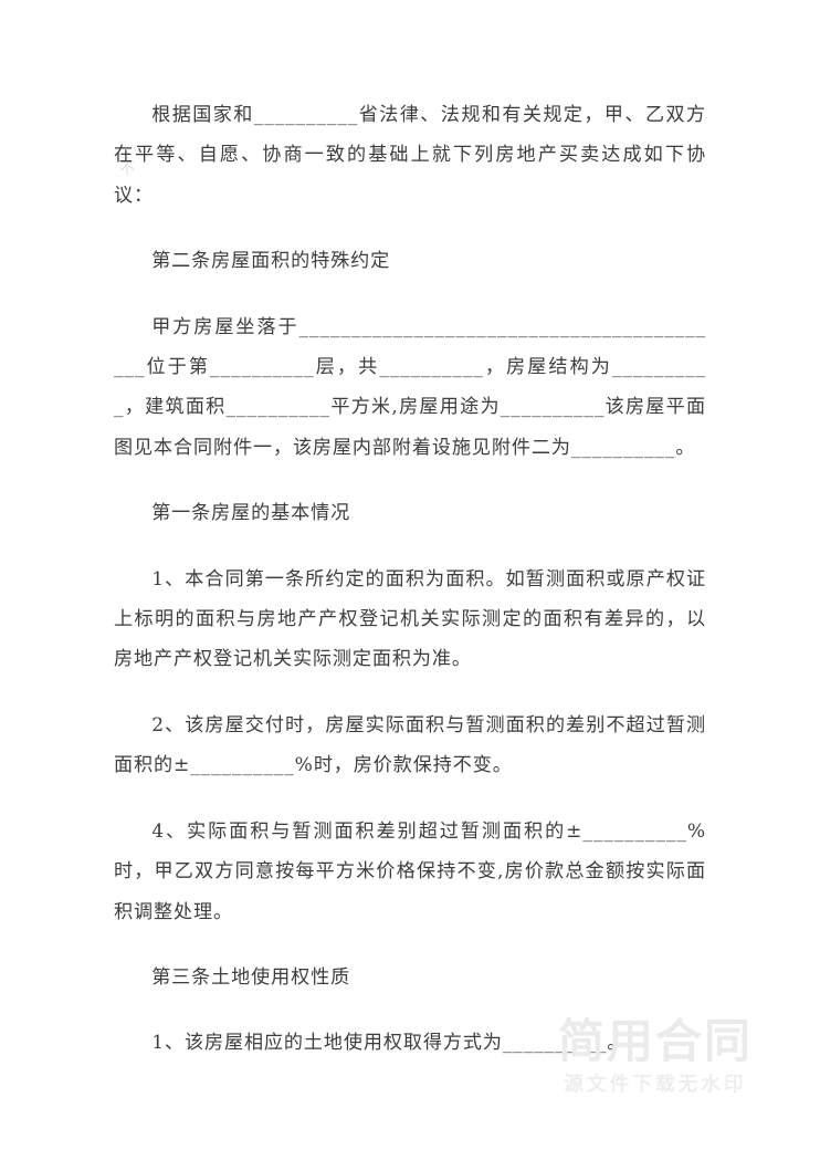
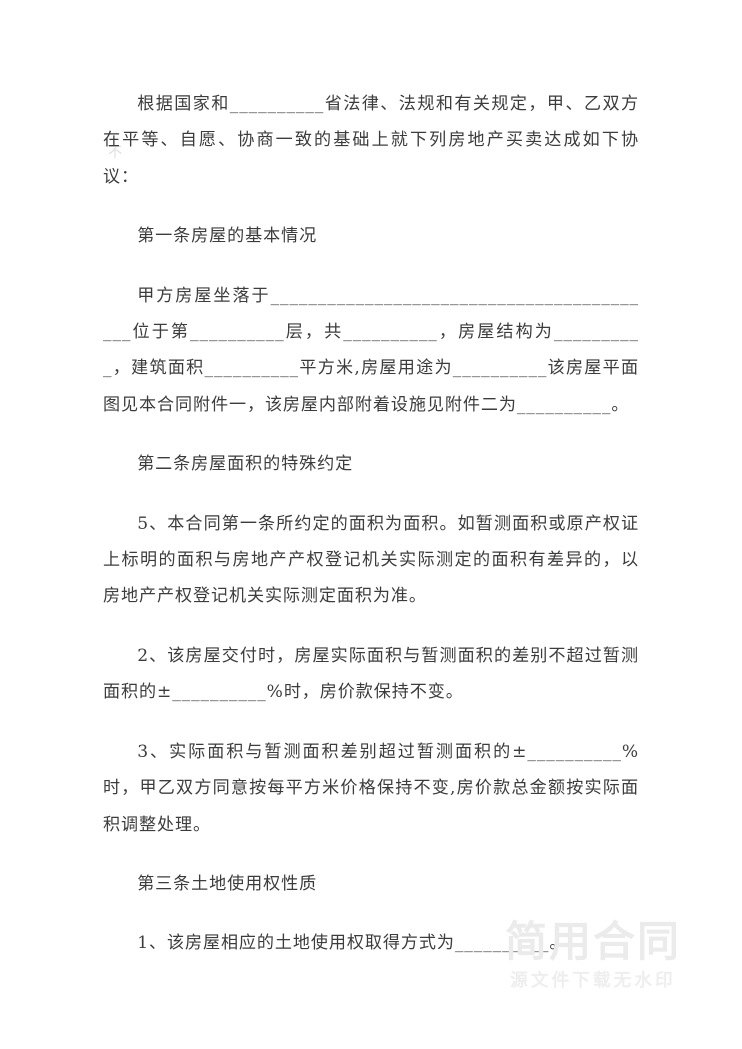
  不
  根据国家和__________省法律、法规和有关规定，甲、乙双方在平等、自愿、协商一致的基础上就下列房地产买卖达成如下协议：
- 第二条房屋面积的特殊约定
+ 第一条房屋的基本情况
  甲方房屋坐落于__________________________________________位于第__________层，共__________，房屋结构为__________，建筑面积__________平方米,房屋用途为__________该房屋平面图见本合同附件一，该房屋内部附着设施见附件二为__________。
- 第一条房屋的基本情况
+ 第二条房屋面积的特殊约定
- 1、本合同第一条所约定的面积为面积。如暂测面积或原产权证上标明的面积与房地产产权登记机关实际测定的面积有差异的，以房地产产权登记机关实际测定面积为准。
+ 5、本合同第一条所约定的面积为面积。如暂测面积或原产权证上标明的面积与房地产产权登记机关实际测定的面积有差异的，以房地产产权登记机关实际测定面积为准。
  2、该房屋交付时，房屋实际面积与暂测面积的差别不超过暂测面积的±__________%时，房价款保持不变。
- 4、实际面积与暂测面积差别超过暂测面积的±__________%时，甲乙双方同意按每平方米价格保持不变,房价款总金额按实际面积调整处理。
+ 3、实际面积与暂测面积差别超过暂测面积的±__________%时，甲乙双方同意按每平方米价格保持不变,房价款总金额按实际面积调整处理。
  第三条土地使用权性质
  1、该房屋相应的土地使用权取得方式为__________。
  简用合同
